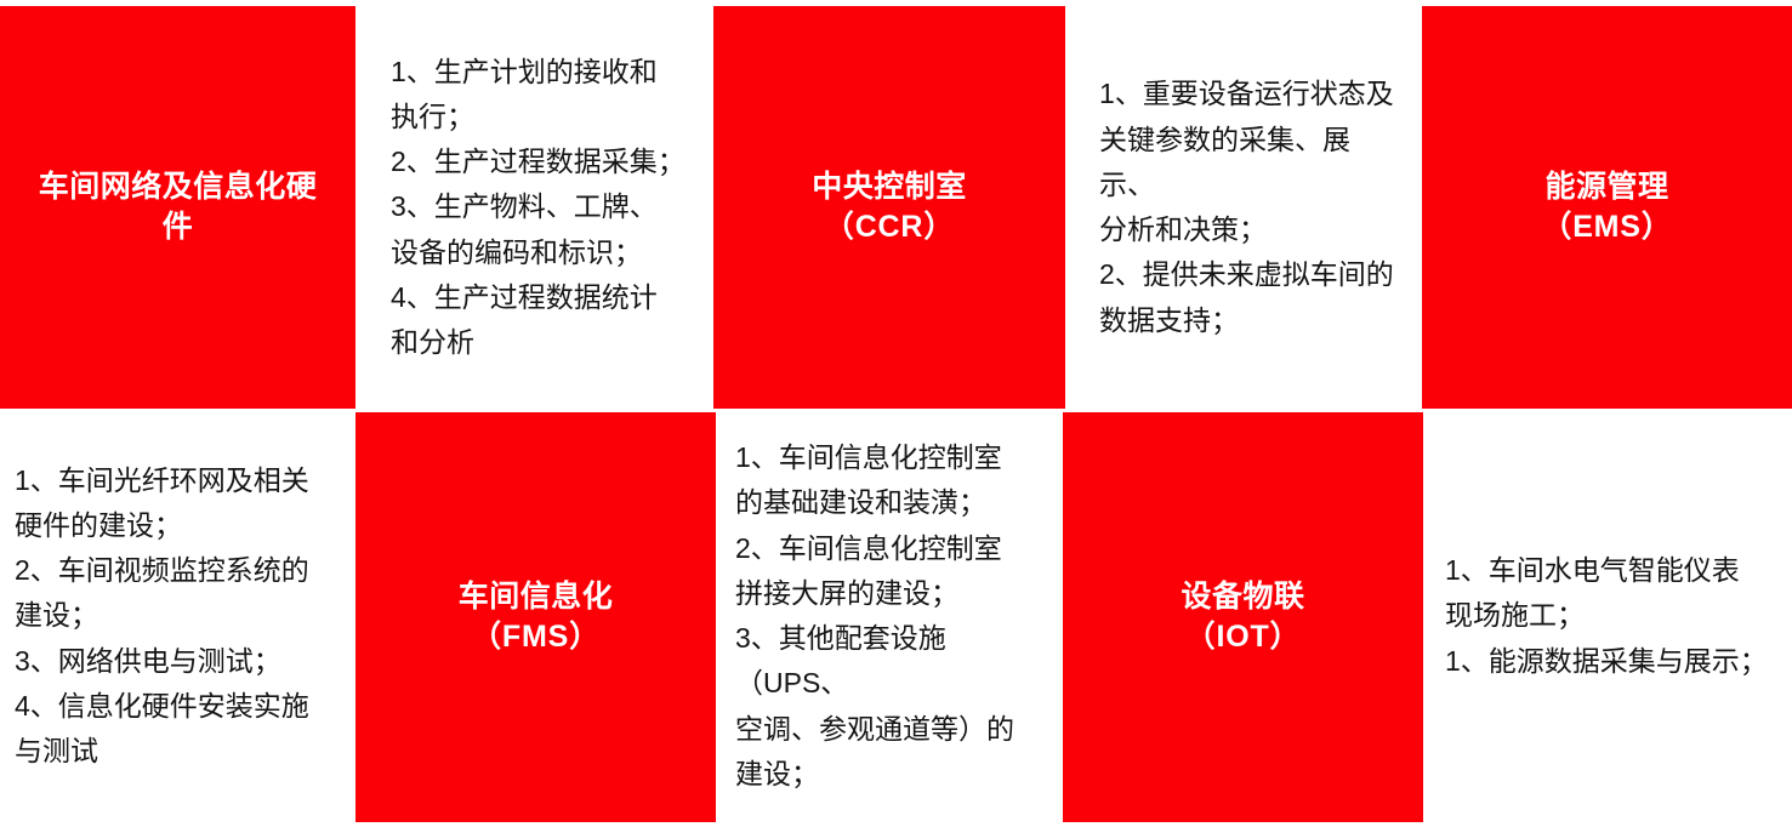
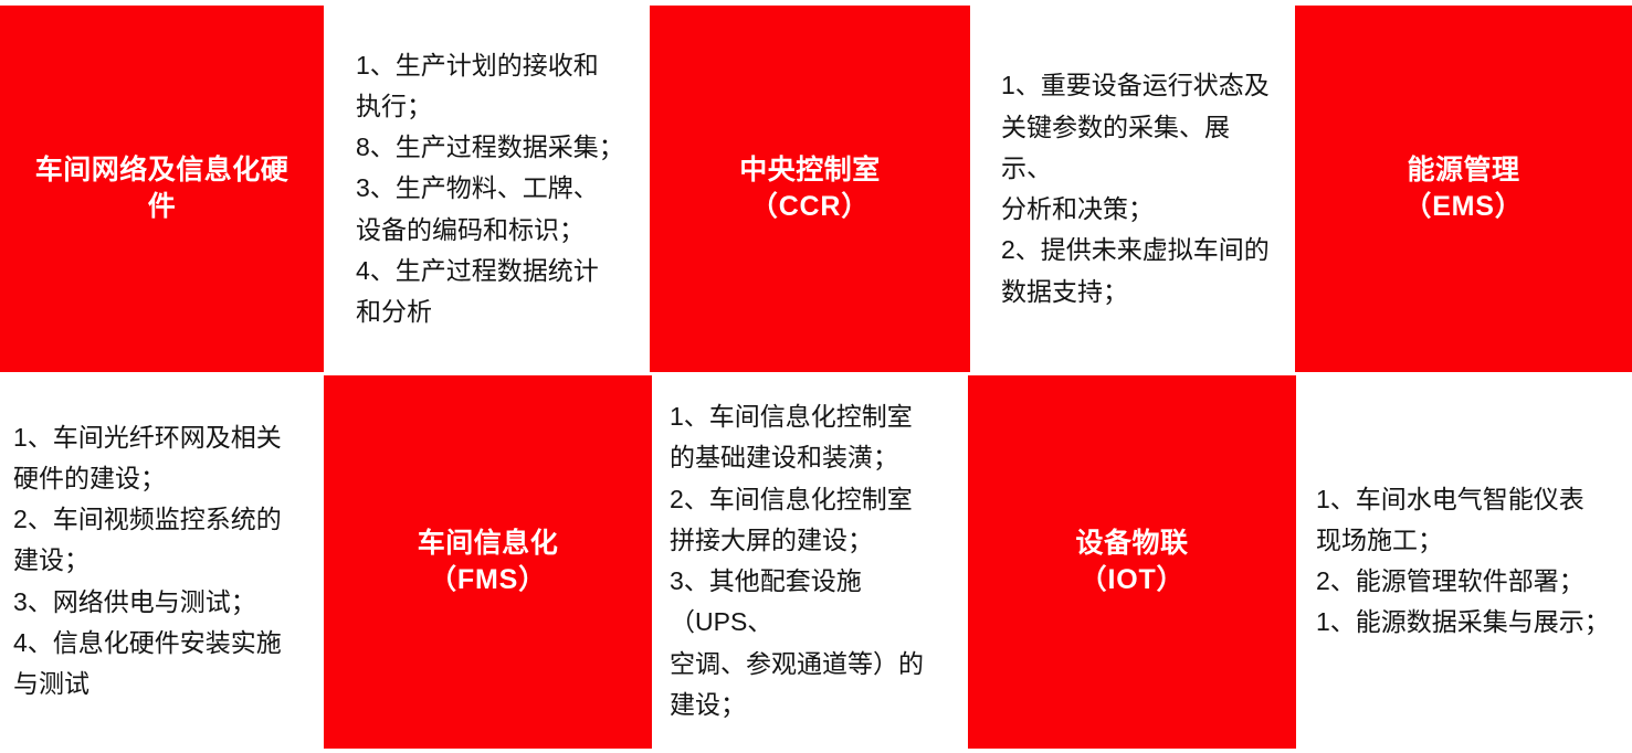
  车间网络及信息化硬
  件
  1、生产计划的接收和
  执行；
- 2、生产过程数据采集；
+ 8、生产过程数据采集；
  3、生产物料、工牌、
  设备的编码和标识；
  4、生产过程数据统计
  和分析
  中央控制室
  （CCR）
  1、重要设备运行状态及
  关键参数的采集、展示、
  分析和决策；
  2、提供未来虚拟车间的
  数据支持；
  能源管理
  （EMS）
  1、车间光纤环网及相关
  硬件的建设；
  2、车间视频监控系统的
  建设；
  3、网络供电与测试；
  4、信息化硬件安装实施
  与测试
  车间信息化
  （FMS）
  1、车间信息化控制室
  的基础建设和装潢；
  2、车间信息化控制室
  拼接大屏的建设；
  3、其他配套设施（UPS、
  空调、参观通道等）的
  建设；
  设备物联
  （IOT）
  1、车间水电气智能仪表
  现场施工；
+ 2、能源管理软件部署；
  1、能源数据采集与展示；
